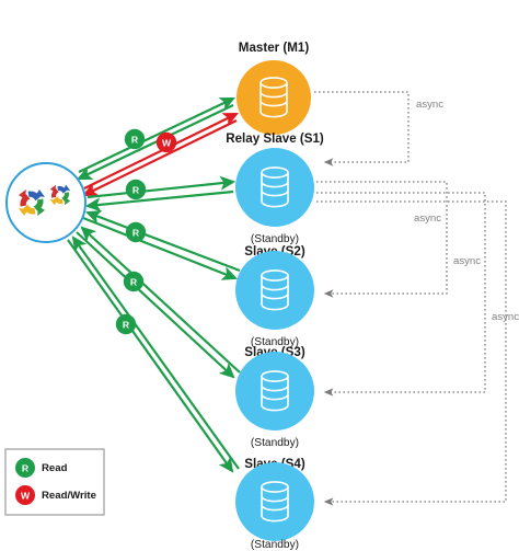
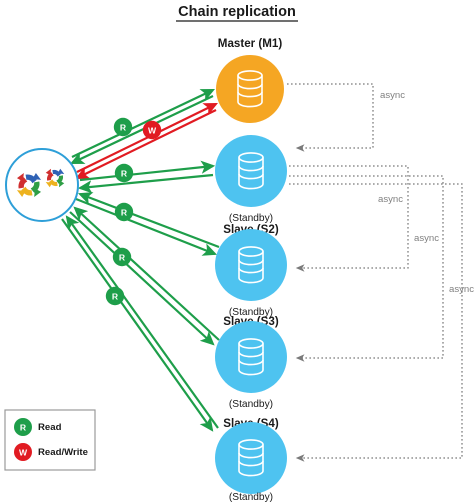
+ Chain replication
  async
  async
  async
  async
  R
  W
  R
  R
  R
  R
  Master (M1)
- Relay Slave (S1)
  (Standby)
  Slav (S2)
  (Standby)
  Slav (S3)
  (Standby)
  (Standby)
  R
  Read
  W
  Read/Write
